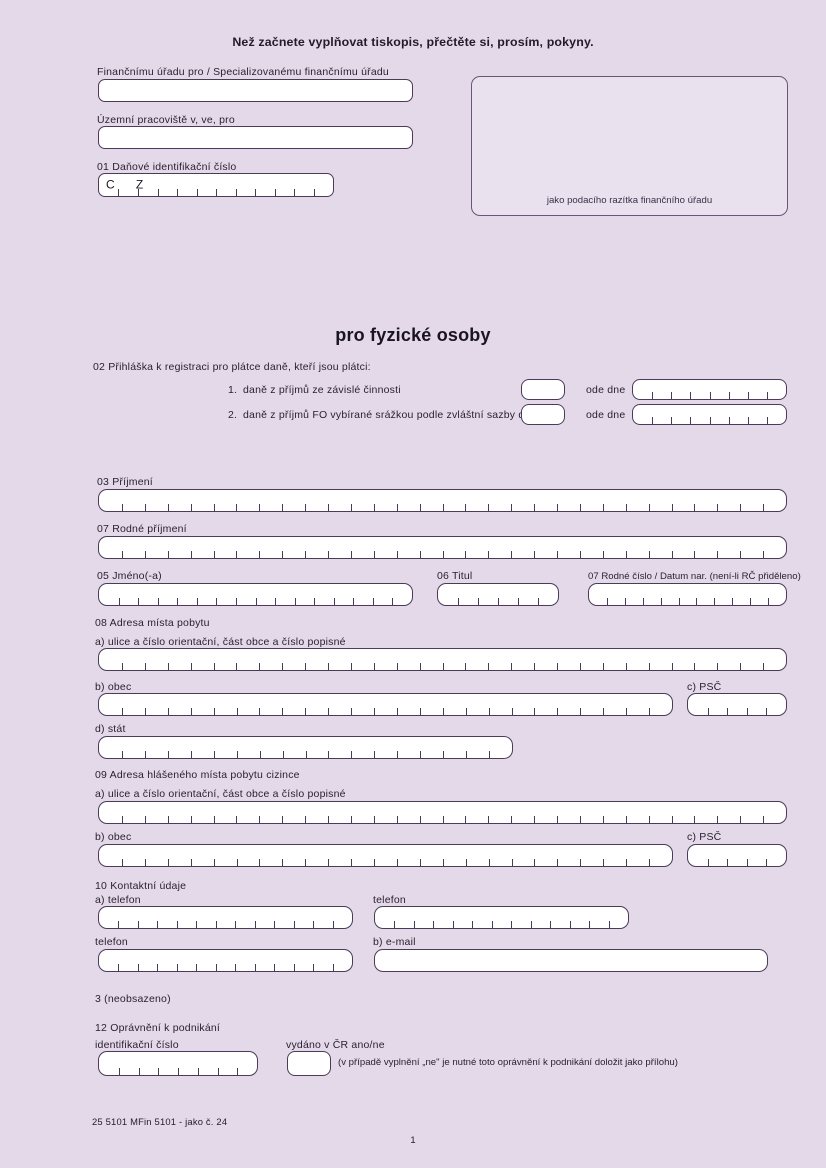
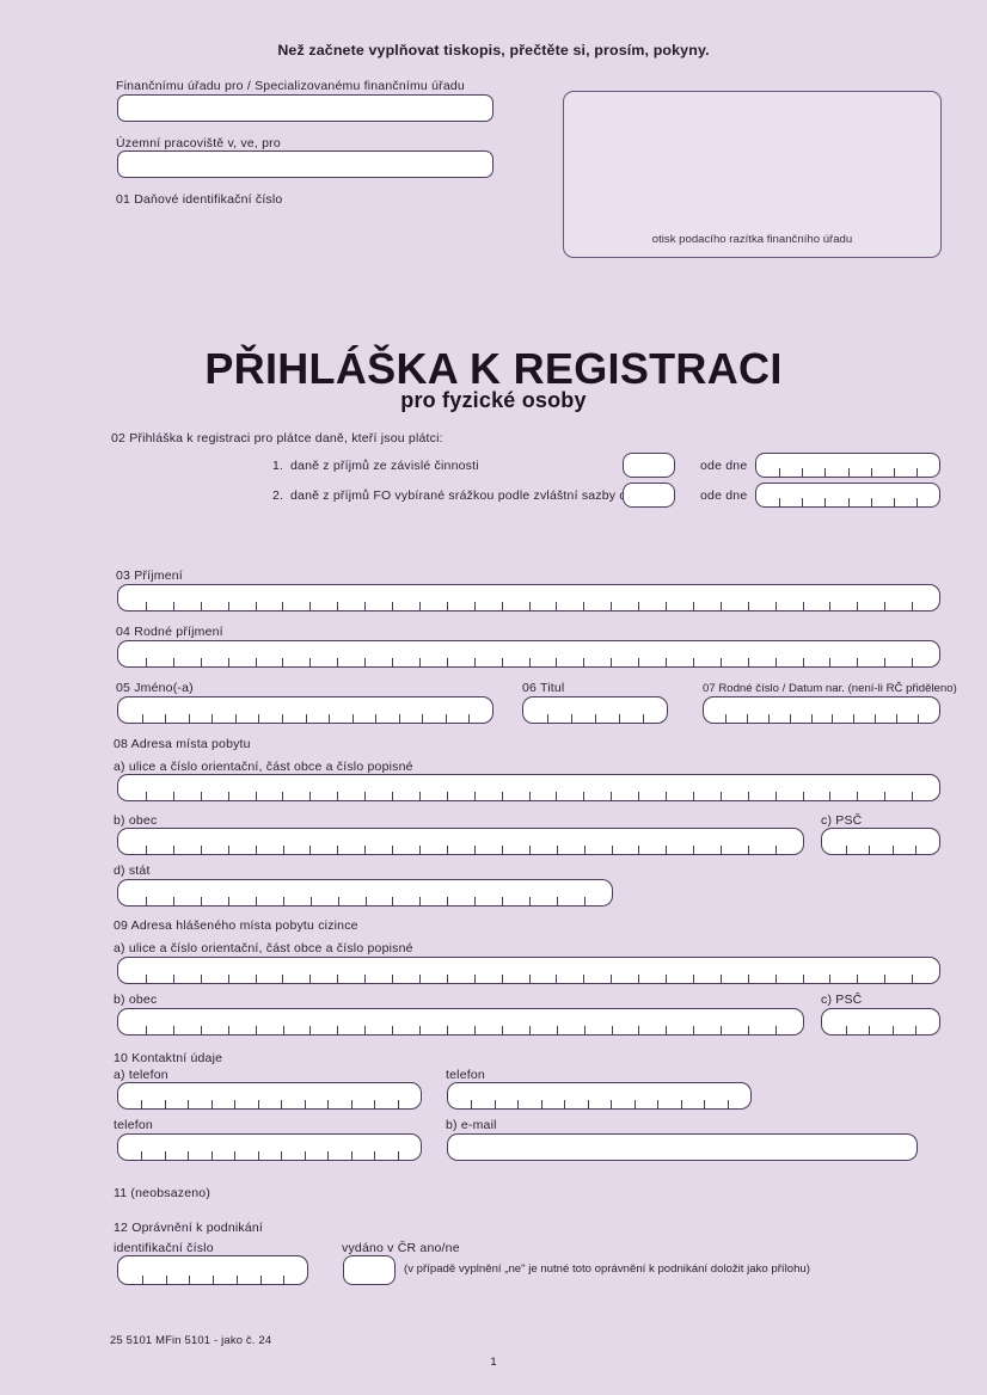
  Než začnete vyplňovat tiskopis, přečtěte si, prosím, pokyny.
  Finančnímu úřadu pro / Specializovanému finančnímu úřadu
  Územní pracoviště v, ve, pro
  01 Daňové identifikační číslo
- C Z
- jako podacího razítka finančního úřadu
+ otisk podacího razítka finančního úřadu
+ PŘIHLÁŠKA K REGISTRACI
  pro fyzické osoby
  02 Přihláška k registraci pro plátce daně, kteří jsou plátci:
  1.
  daně z příjmů ze závislé činnosti
  ode dne
  2.
  daně z příjmů FO vybírané srážkou podle zvláštní sazby
  ode dne
  03 Příjmení
- 07 Rodné příjmení
+ 04 Rodné příjmení
  05 Jméno(-a)
  06 Titul
  07 Rodné číslo / Datum nar. (není-li RČ přiděleno)
  08 Adresa místa pobytu
  a) ulice a číslo orientační, část obce a číslo popisné
  b) obec
  c) PSČ
  d) stát
  09 Adresa hlášeného místa pobytu cizince
  a) ulice a číslo orientační, část obce a číslo popisné
  b) obec
  c) PSČ
  10 Kontaktní údaje
  a) telefon
  telefon
  telefon
  b) e-mail
- 3 (neobsazeno)
+ 11 (neobsazeno)
  12 Oprávnění k podnikání
  identifikační číslo
  vydáno v ČR ano/ne
  (v případě vyplnění „ne" je nutné toto oprávnění k podnikání doložit jako přílohu)
  25 5101 MFin 5101 - jako č. 24
  1
